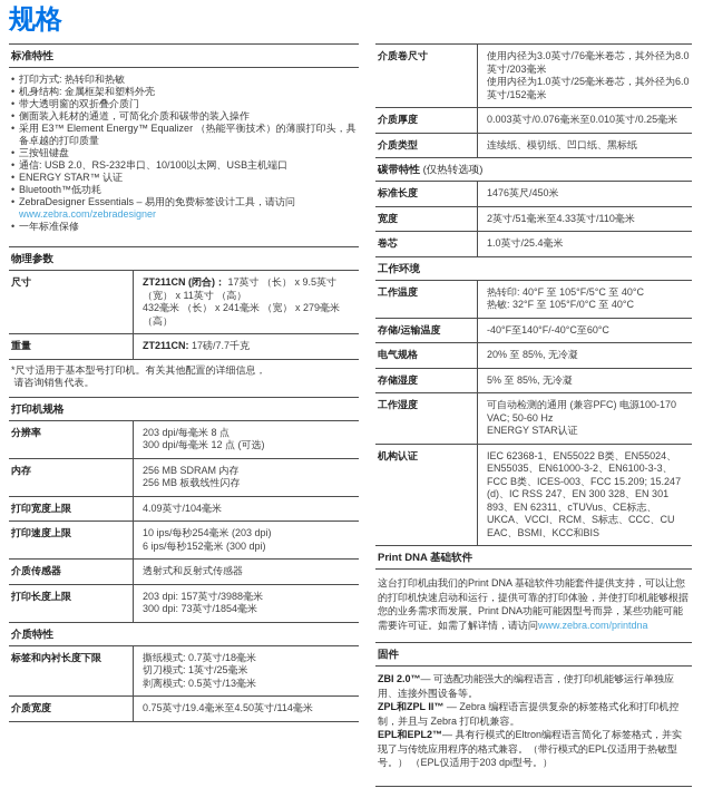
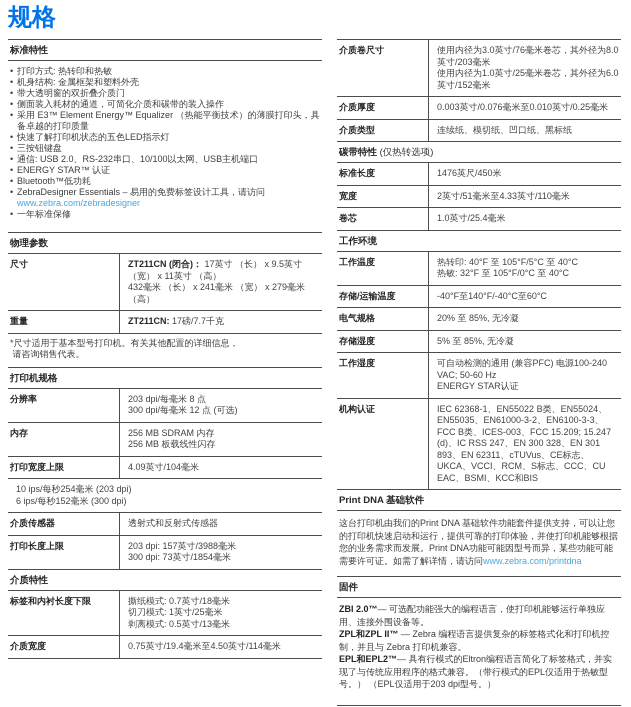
  规格
  标准特性
  打印方式: 热转印和热敏
  机身结构: 金属框架和塑料外壳
  带大透明窗的双折叠介质门
  侧面装入耗材的通道，可简化介质和碳带的装入操作
  采用 E3™ Element Energy™ Equalizer （热能平衡技术）的薄膜打印头，具备卓越的打印质量
+ 快速了解打印机状态的五色LED指示灯
  三按钮键盘
  通信: USB 2.0、RS-232串口、10/100以太网、USB主机端口
  ENERGY STAR™ 认证
  Bluetooth™低功耗
  ZebraDesigner Essentials – 易用的免费标签设计工具，请访问 www.zebra.com/zebradesigner
  一年标准保修
  物理参数
  尺寸
  ZT211CN (闭合)： 17英寸 （长） x 9.5英寸 （宽） x 11英寸 （高）
  432毫米 （长） x 241毫米 （宽） x 279毫米 （高）
  重量
  ZT211CN: 17磅/7.7千克
  *尺寸适用于基本型号打印机。有关其他配置的详细信息，
  请咨询销售代表。
  打印机规格
  分辨率
  203 dpi/每毫米 8 点
  300 dpi/每毫米 12 点 (可选)
  内存
  256 MB SDRAM 内存
  256 MB 板载线性闪存
  打印宽度上限
  4.09英寸/104毫米
- 打印速度上限
  10 ips/每秒254毫米 (203 dpi)
  6 ips/每秒152毫米 (300 dpi)
  介质传感器
  透射式和反射式传感器
  打印长度上限
  203 dpi: 157英寸/3988毫米
  300 dpi: 73英寸/1854毫米
  介质特性
  标签和内衬长度下限
  撕纸模式: 0.7英寸/18毫米
  切刀模式: 1英寸/25毫米
  剥离模式: 0.5英寸/13毫米
  介质宽度
  0.75英寸/19.4毫米至4.50英寸/114毫米
  介质卷尺寸
  使用内径为3.0英寸/76毫米卷芯，其外径为8.0英寸/203毫米
  使用内径为1.0英寸/25毫米卷芯，其外径为6.0英寸/152毫米
  介质厚度
  0.003英寸/0.076毫米至0.010英寸/0.25毫米
  介质类型
  连续纸、模切纸、凹口纸、黑标纸
  碳带特性 (仅热转选项)
  标准长度
  1476英尺/450米
  宽度
  2英寸/51毫米至4.33英寸/110毫米
  卷芯
  1.0英寸/25.4毫米
  工作环境
  工作温度
  热转印: 40°F 至 105°F/5°C 至 40°C
  热敏: 32°F 至 105°F/0°C 至 40°C
  存储/运输温度
  -40°F至140°F/-40°C至60°C
  电气规格
  20% 至 85%, 无冷凝
  存储湿度
  5% 至 85%, 无冷凝
  工作湿度
- 可自动检测的通用 (兼容PFC) 电源100-170 VAC; 50-60 Hz
+ 可自动检测的通用 (兼容PFC) 电源100-240 VAC; 50-60 Hz
  ENERGY STAR认证
  机构认证
  IEC 62368-1、EN55022 B类、EN55024、EN55035、EN61000-3-2、EN6100-3-3、FCC B类、ICES-003、FCC 15.209; 15.247 (d)、IC RSS 247、EN 300 328、EN 301 893、EN 62311、cTUVus、CE标志、UKCA、VCCI、RCM、S标志、CCC、CU EAC、BSMI、KCC和BIS
  Print DNA 基础软件
  这台打印机由我们的Print DNA 基础软件功能套件提供支持，可以让您的打印机快速启动和运行，提供可靠的打印体验，并使打印机能够根据您的业务需求而发展。Print DNA功能可能因型号而异，某些功能可能需要许可证。如需了解详情，请访问www.zebra.com/printdna
  固件
  ZBI 2.0™— 可选配功能强大的编程语言，使打印机能够运行单独应用、连接外围设备等。
  ZPL和ZPL II™ — Zebra 编程语言提供复杂的标签格式化和打印机控制，并且与 Zebra 打印机兼容。
  EPL和EPL2™— 具有行模式的Eltron编程语言简化了标签格式，并实现了与传统应用程序的格式兼容。（带行模式的EPL仅适用于热敏型号。） （EPL仅适用于203 dpi型号。）
